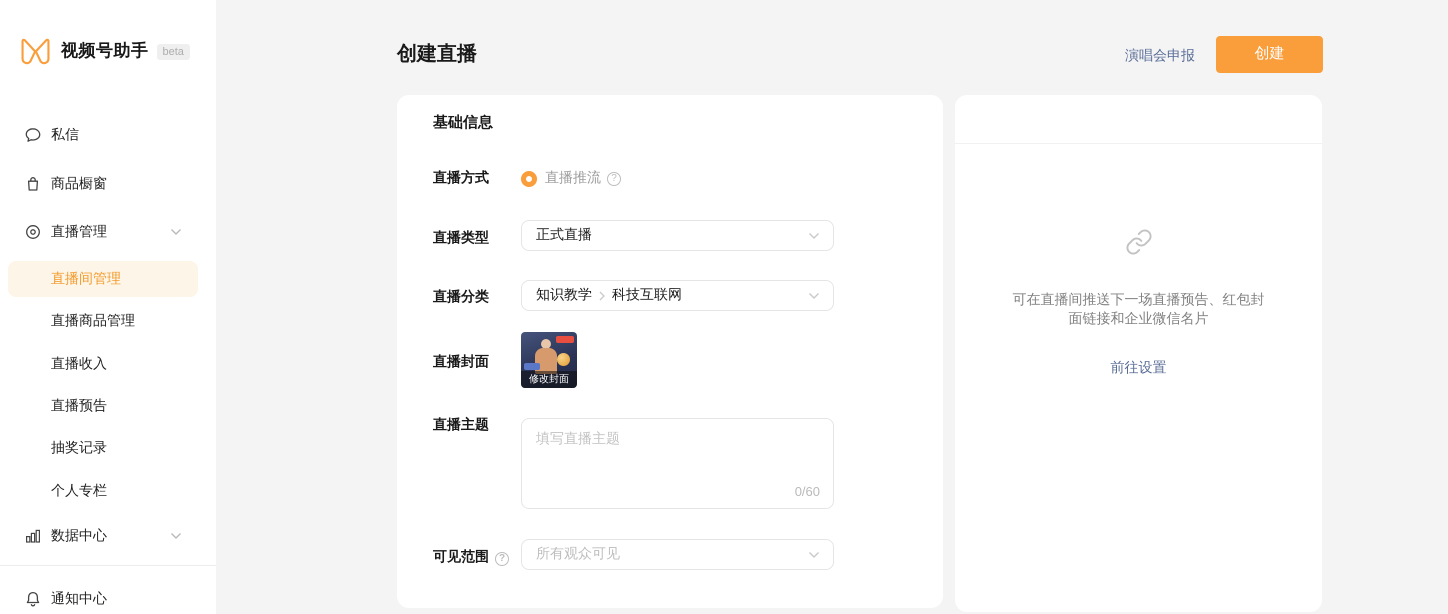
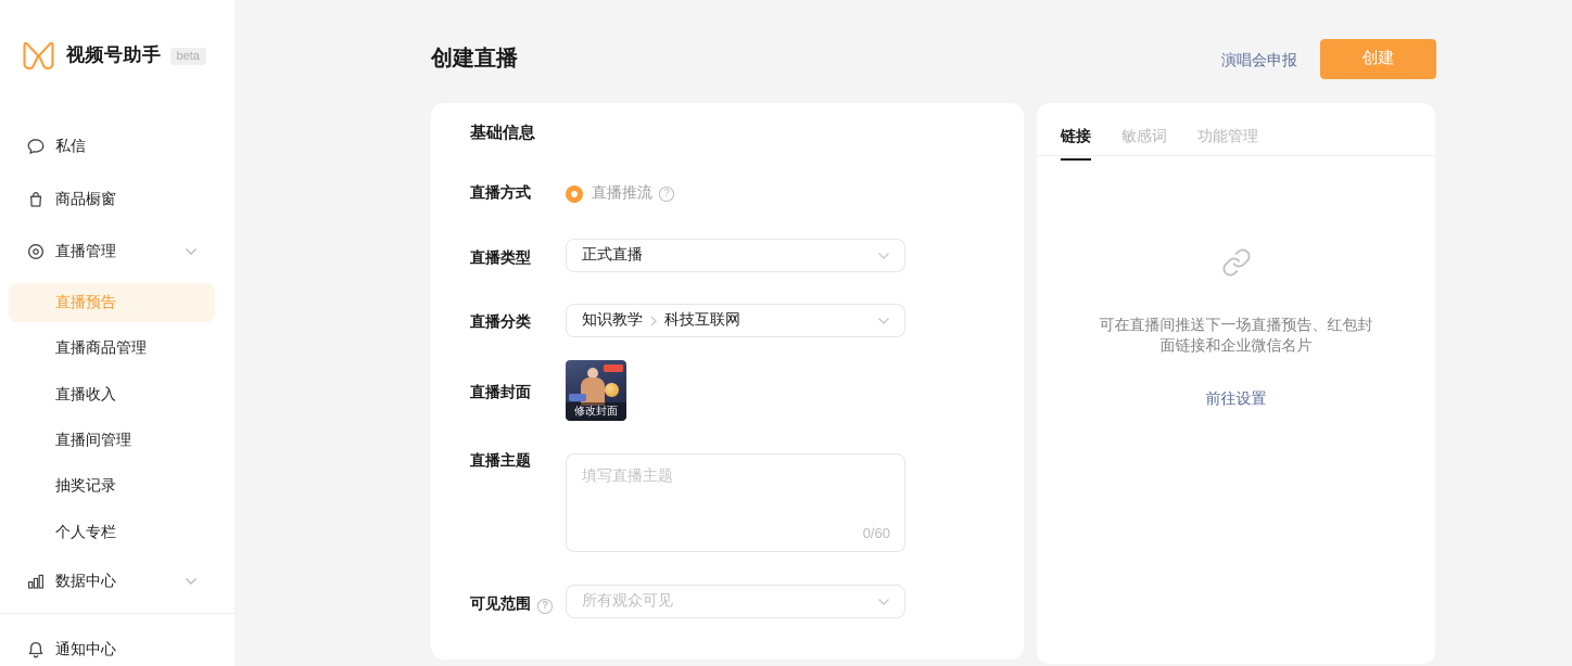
  视频号助手
  beta
  私信
  商品橱窗
  直播管理
- 直播间管理
+ 直播预告
  直播商品管理
  直播收入
- 直播预告
+ 直播间管理
  抽奖记录
  个人专栏
  数据中心
  通知中心
  创建直播
  演唱会申报
  创建
  基础信息
  直播方式
  直播推流
  直播类型
  正式直播
  直播分类
  知识教学
  科技互联网
  直播封面
  修改封面
  直播主题
  填写直播主题
  0/60
  可见范围
  所有观众可见
+ 链接
+ 敏感词
+ 功能管理
  可在直播间推送下一场直播预告、红包封
  面链接和企业微信名片
  前往设置
